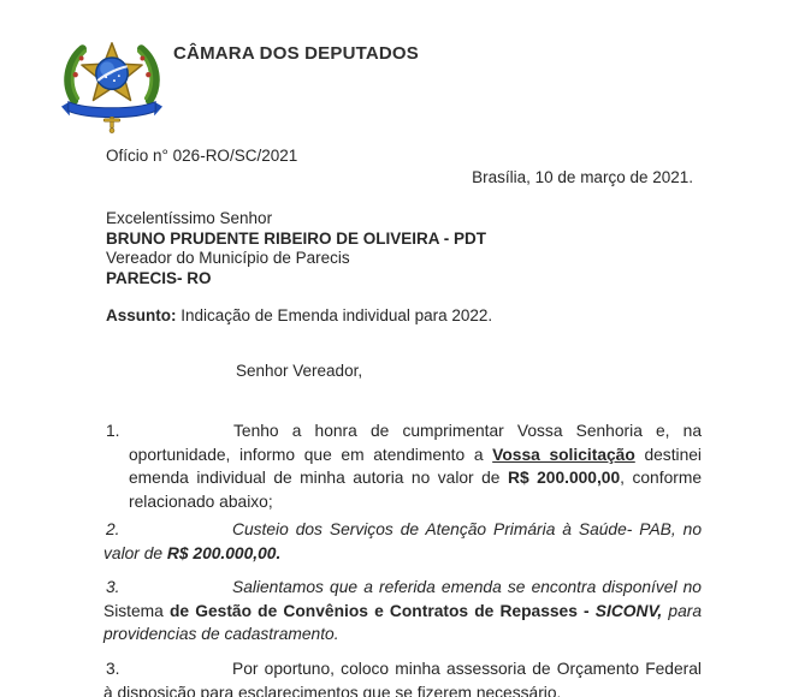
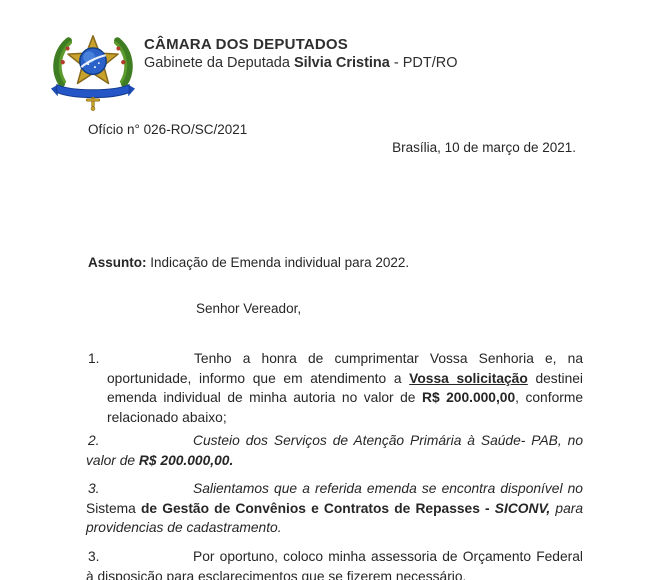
  CÂMARA DOS DEPUTADOS
+ Gabinete da Deputada Silvia Cristina - PDT/RO
  Ofício n° 026-RO/SC/2021
  Brasília, 10 de março de 2021.
- Excelentíssimo Senhor
- BRUNO PRUDENTE RIBEIRO DE OLIVEIRA - PDT
- Vereador do Município de Parecis
- PARECIS- RO
  Assunto: Indicação de Emenda individual para 2022.
  Senhor Vereador,
  1.
  Tenho a honra de cumprimentar Vossa Senhoria e, na oportunidade, informo que em atendimento a Vossa solicitação destinei emenda individual de minha autoria no valor de R$ 200.000,00, conforme relacionado abaixo;
  2.
  Custeio dos Serviços de Atenção Primária à Saúde- PAB, no valor de R$ 200.000,00.
  3.
  Salientamos que a referida emenda se encontra disponível no Sistema de Gestão de Convênios e Contratos de Repasses - SICONV, para providencias de cadastramento.
  3.
  Por oportuno, coloco minha assessoria de Orçamento Federal à disposição para esclarecimentos que se fizerem necessário.
